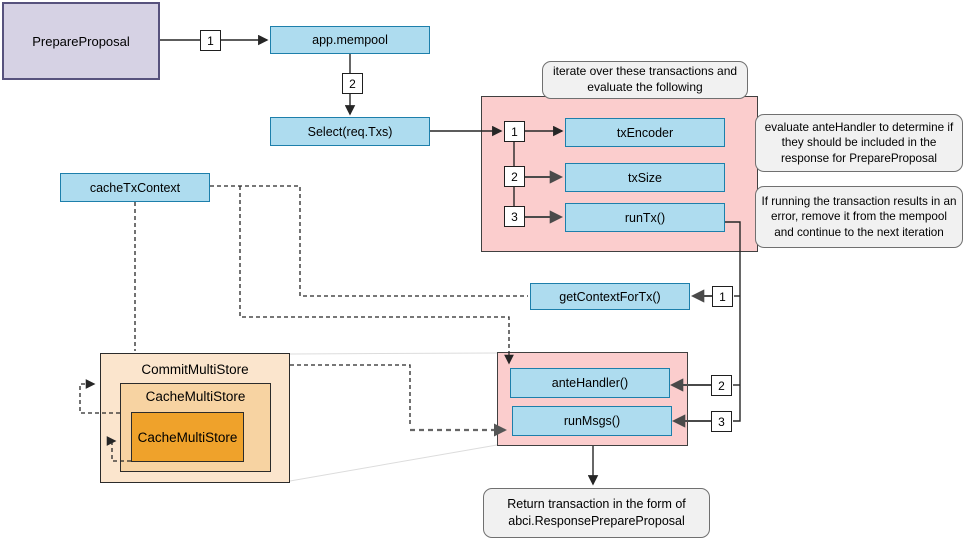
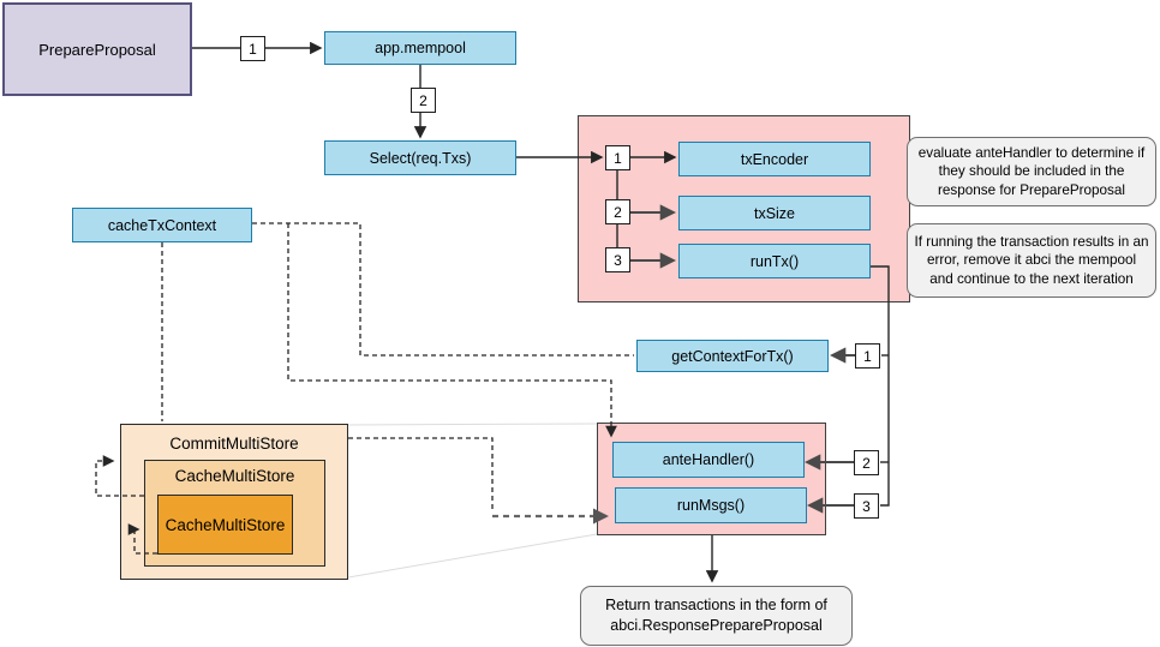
  CommitMultiStore
  CacheMultiStore
  CacheMultiStore
  PrepareProposal
  app.mempool
  Select(req.Txs)
  txEncoder
  txSize
  runTx()
  cacheTxContext
  getContextForTx()
  anteHandler()
  runMsgs()
  1
  2
  1
  2
  3
  1
  2
  3
- iterate over these transactions and evaluate the following
  evaluate anteHandler to determine if they should be included in the response for PrepareProposal
- If running the transaction results in an error, remove it from the mempool and continue to the next iteration
+ If running the transaction results in an error, remove it abci the mempool and continue to the next iteration
- Return transaction in the form of abci.ResponsePrepareProposal
+ Return transactions in the form of abci.ResponsePrepareProposal
